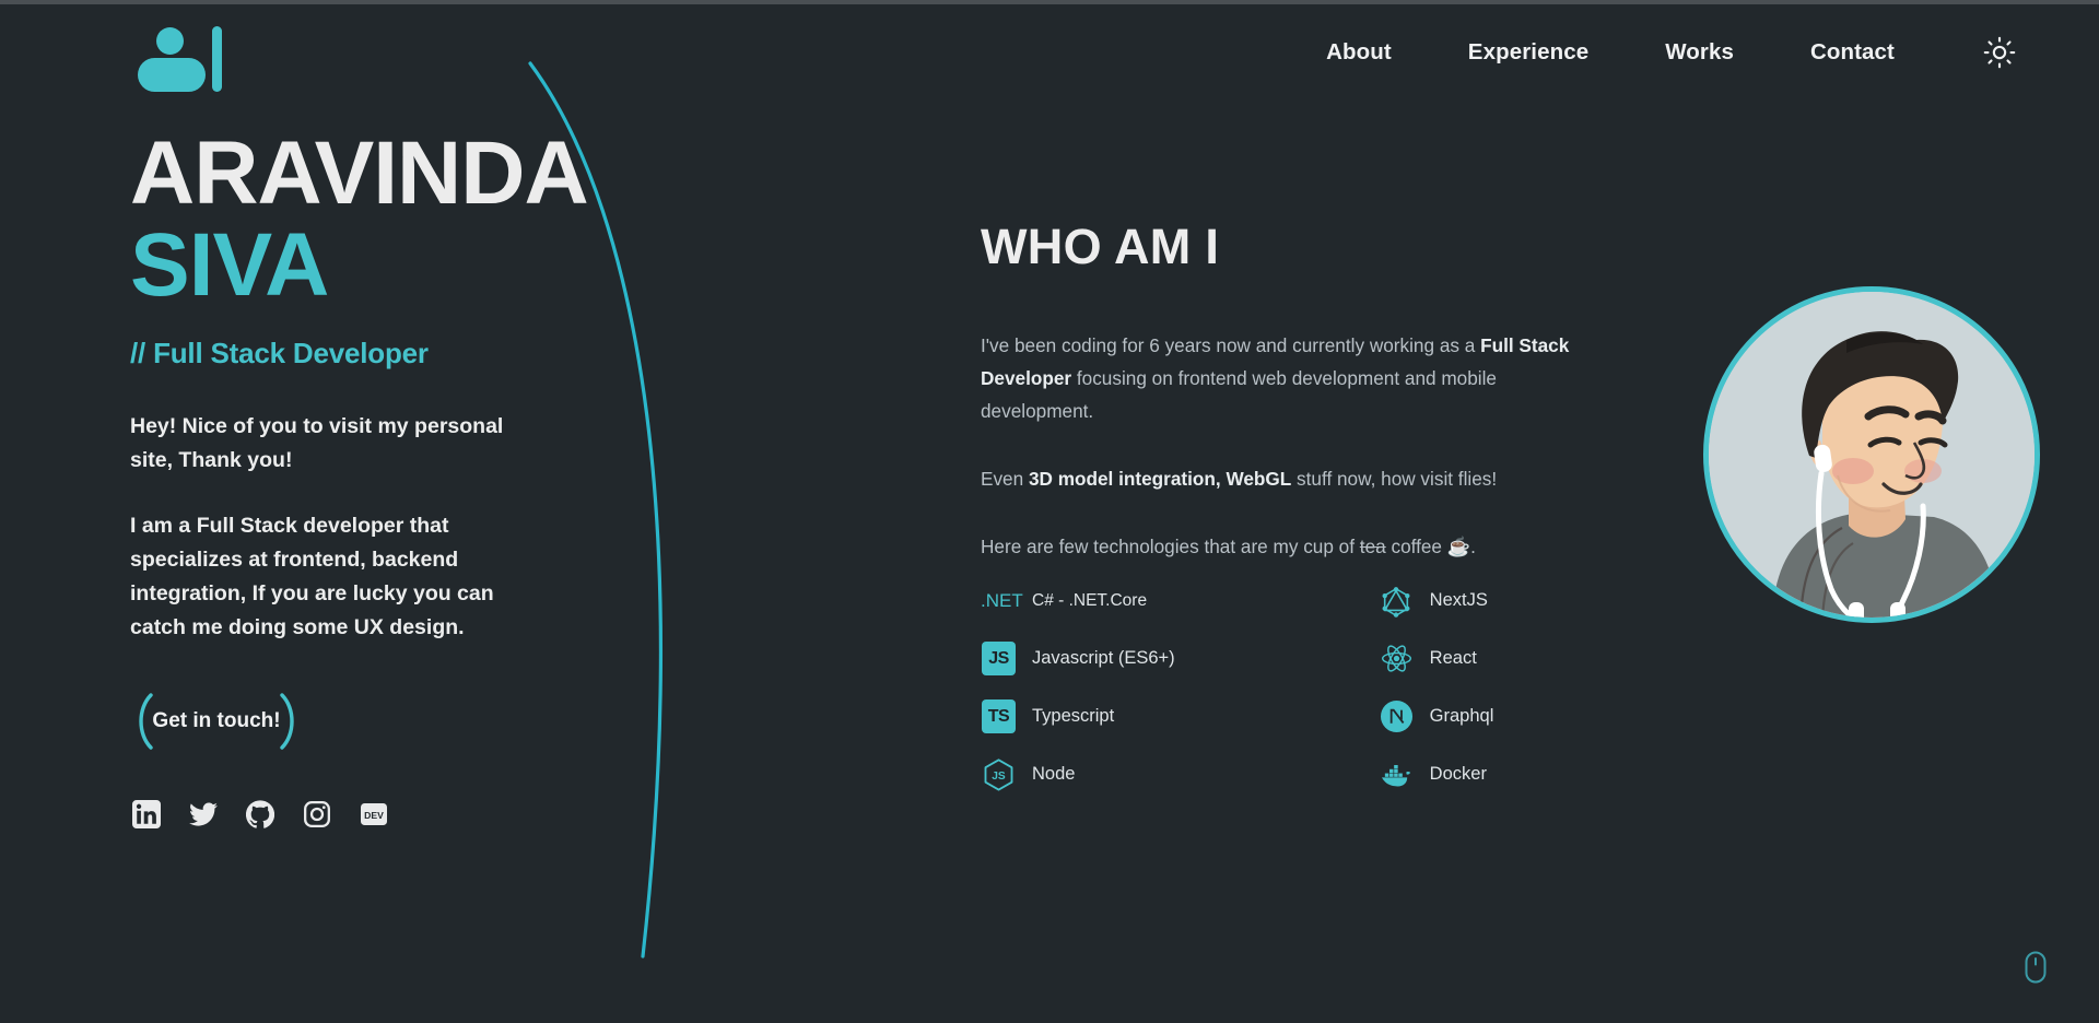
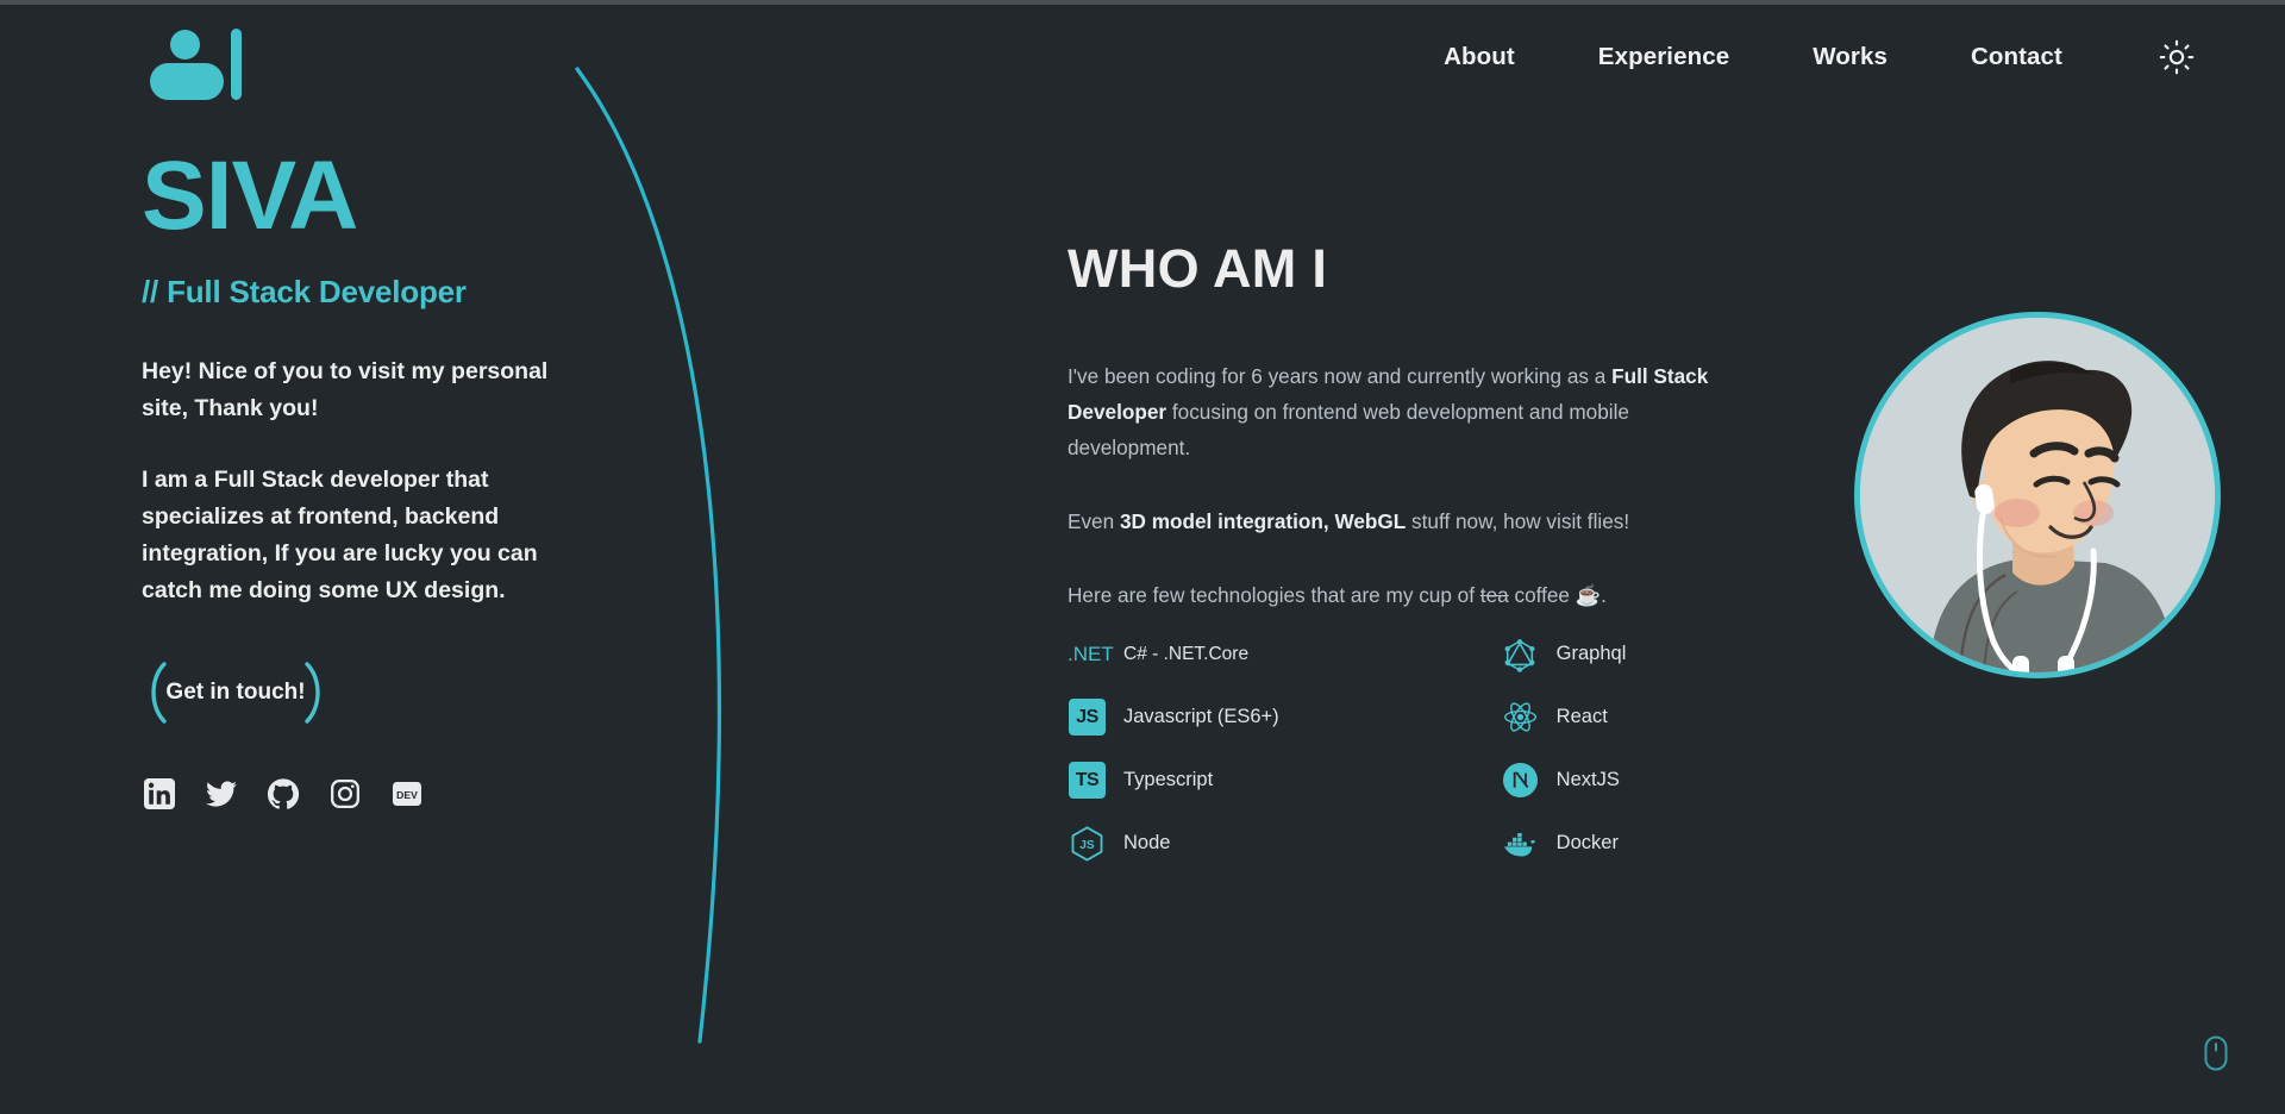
  About
  Experience
  Works
  Contact
- ARAVINDA
  SIVA
  // Full Stack Developer
  Hey! Nice of you to visit my personal site, Thank you!
  I am a Full Stack developer that specializes at frontend, backend integration, If you are lucky you can catch me doing some UX design.
  Get in touch!
  DEV
  WHO AM I
  I've been coding for 6 years now and currently working as a Full Stack Developer focusing on frontend web development and mobile development.
  Even 3D model integration, WebGL stuff now, how visit flies!
  Here are few technologies that are my cup of tea coffee ☕.
  .NET
  C# - .NET.Core
  JS
  Javascript (ES6+)
  TS
  Typescript
  JS
  Node
- NextJS
+ Graphql
  React
- Graphql
+ NextJS
  Docker
